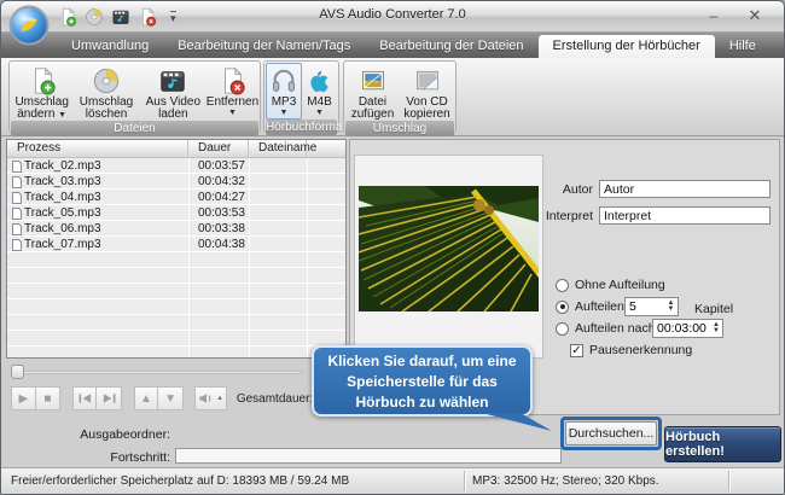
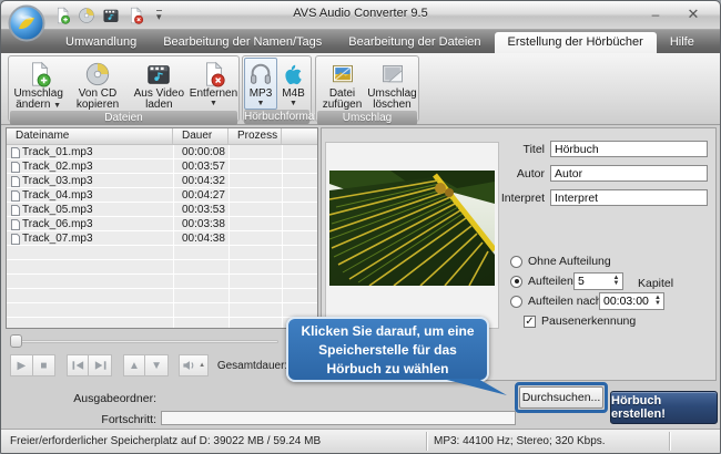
  ▾
- AVS Audio Converter 7.0
+ AVS Audio Converter 9.5
  –
  ✕
  Umwandlung
  Bearbeitung der Namen/Tags
  Bearbeitung der Dateien
  Erstellung der Hörbücher
  Hilfe
  Umschlag ändern
- Umschlag löschen
+ Von CD kopieren
  Aus Video laden
  Entfernen
  Dateien
  MP3
  M4B
  Hörbuchforma
  Datei zufügen
- Von CD kopieren
+ Umschlag löschen
  Umschlag
- Prozess
+ Dateiname
  Dauer
- Dateiname
+ Prozess
+ Track_01.mp3
+ 00:00:08
  Track_02.mp3
  00:03:57
  Track_03.mp3
  00:04:32
  Track_04.mp3
  00:04:27
  Track_05.mp3
  00:03:53
  Track_06.mp3
  00:03:38
  Track_07.mp3
  00:04:38
  ▶
  ■
  ▲
  ▼
+ Titel
+ Hörbuch
  Autor
  Autor
  Interpret
  Interpret
  Ohne Aufteilung
  Aufteilen
  5
  Kapitel
  Aufteilen nac
  00:03:00
  ✓
  Pausenerkennung
  Ausgabeordner:
  Durchsuchen...
  Hörbuch erstellen!
  Fortschritt:
- Freier/erforderlicher Speicherplatz auf D: 18393 MB / 59.24 MB
+ Freier/erforderlicher Speicherplatz auf D: 39022 MB / 59.24 MB
- MP3: 32500 Hz; Stereo; 320 Kbps.
+ MP3: 44100 Hz; Stereo; 320 Kbps.
  Klicken Sie darauf, um eine
  Speicherstelle für das
  Hörbuch zu wählen
